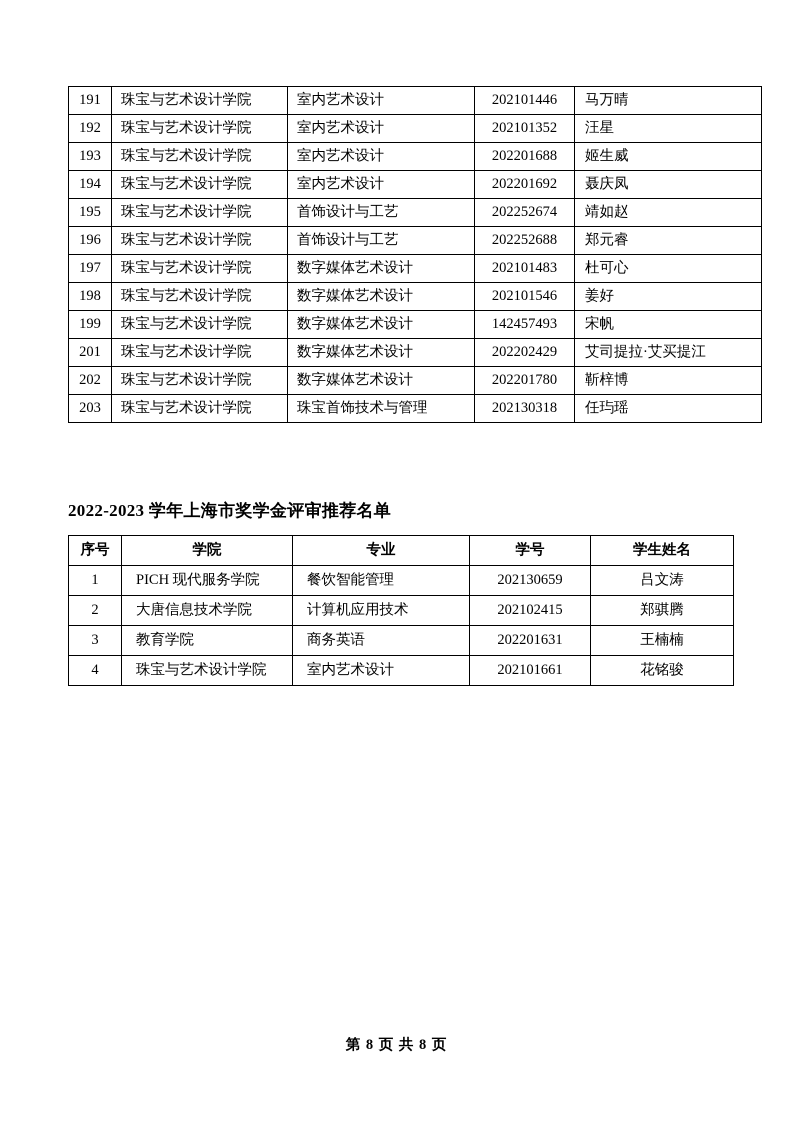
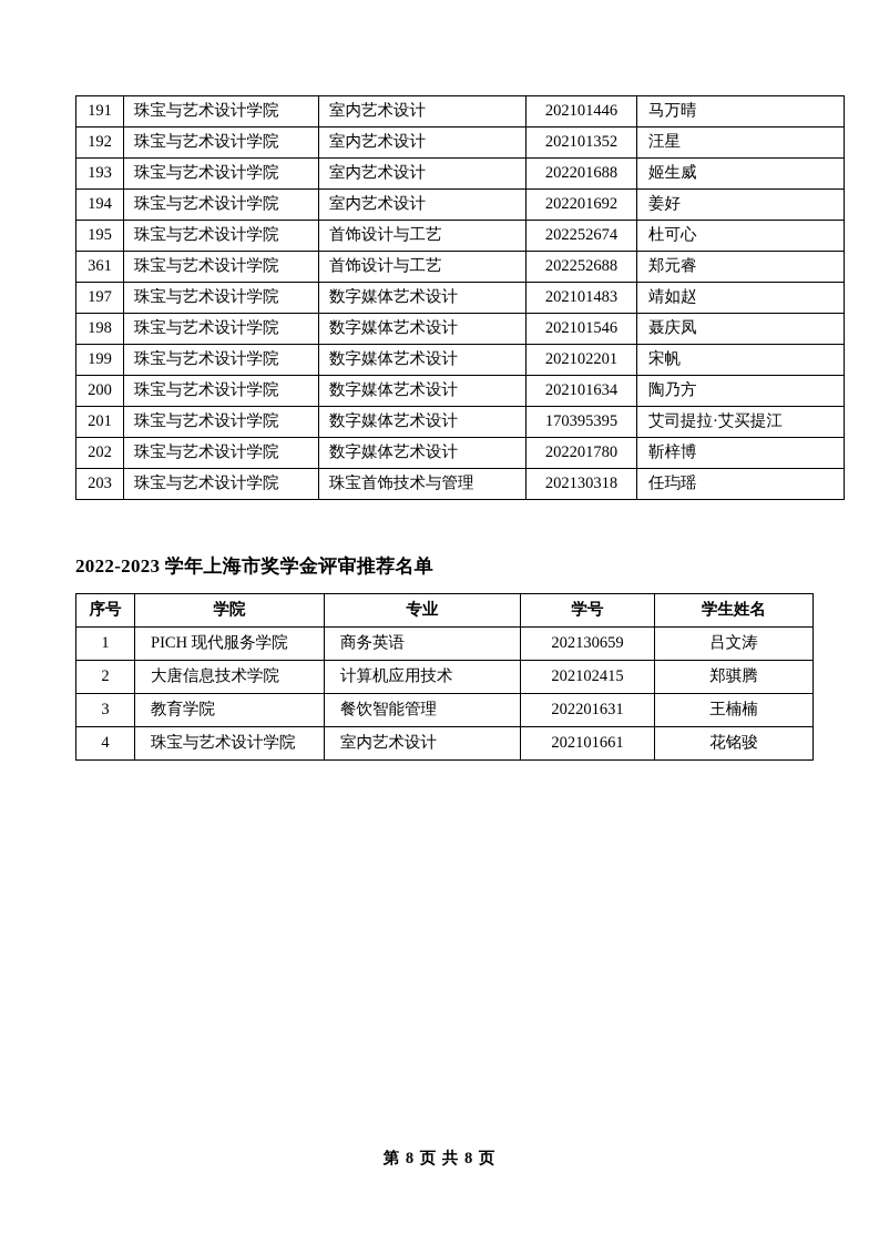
  191	珠宝与艺术设计学院	室内艺术设计	202101446	马万晴
  192	珠宝与艺术设计学院	室内艺术设计	202101352	汪星
  193	珠宝与艺术设计学院	室内艺术设计	202201688	姬生威
- 194	珠宝与艺术设计学院	室内艺术设计	202201692	聂庆凤
+ 194	珠宝与艺术设计学院	室内艺术设计	202201692	姜好
- 195	珠宝与艺术设计学院	首饰设计与工艺	202252674	靖如赵
+ 195	珠宝与艺术设计学院	首饰设计与工艺	202252674	杜可心
- 196	珠宝与艺术设计学院	首饰设计与工艺	202252688	郑元睿
+ 361	珠宝与艺术设计学院	首饰设计与工艺	202252688	郑元睿
- 197	珠宝与艺术设计学院	数字媒体艺术设计	202101483	杜可心
+ 197	珠宝与艺术设计学院	数字媒体艺术设计	202101483	靖如赵
- 198	珠宝与艺术设计学院	数字媒体艺术设计	202101546	姜好
+ 198	珠宝与艺术设计学院	数字媒体艺术设计	202101546	聂庆凤
- 199	珠宝与艺术设计学院	数字媒体艺术设计	142457493	宋帆
+ 199	珠宝与艺术设计学院	数字媒体艺术设计	202102201	宋帆
+ 200	珠宝与艺术设计学院	数字媒体艺术设计	202101634	陶乃方
- 201	珠宝与艺术设计学院	数字媒体艺术设计	202202429	艾司提拉·艾买提江
+ 201	珠宝与艺术设计学院	数字媒体艺术设计	170395395	艾司提拉·艾买提江
  202	珠宝与艺术设计学院	数字媒体艺术设计	202201780	靳梓博
  203	珠宝与艺术设计学院	珠宝首饰技术与管理	202130318	任玙瑶
  2022-2023 学年上海市奖学金评审推荐名单
  序号	学院	专业	学号	学生姓名
- 1	PICH 现代服务学院	餐饮智能管理	202130659	吕文涛
+ 1	PICH 现代服务学院	商务英语	202130659	吕文涛
  2	大唐信息技术学院	计算机应用技术	202102415	郑骐腾
- 3	教育学院	商务英语	202201631	王楠楠
+ 3	教育学院	餐饮智能管理	202201631	王楠楠
  4	珠宝与艺术设计学院	室内艺术设计	202101661	花铭骏
  第 8 页 共 8 页
